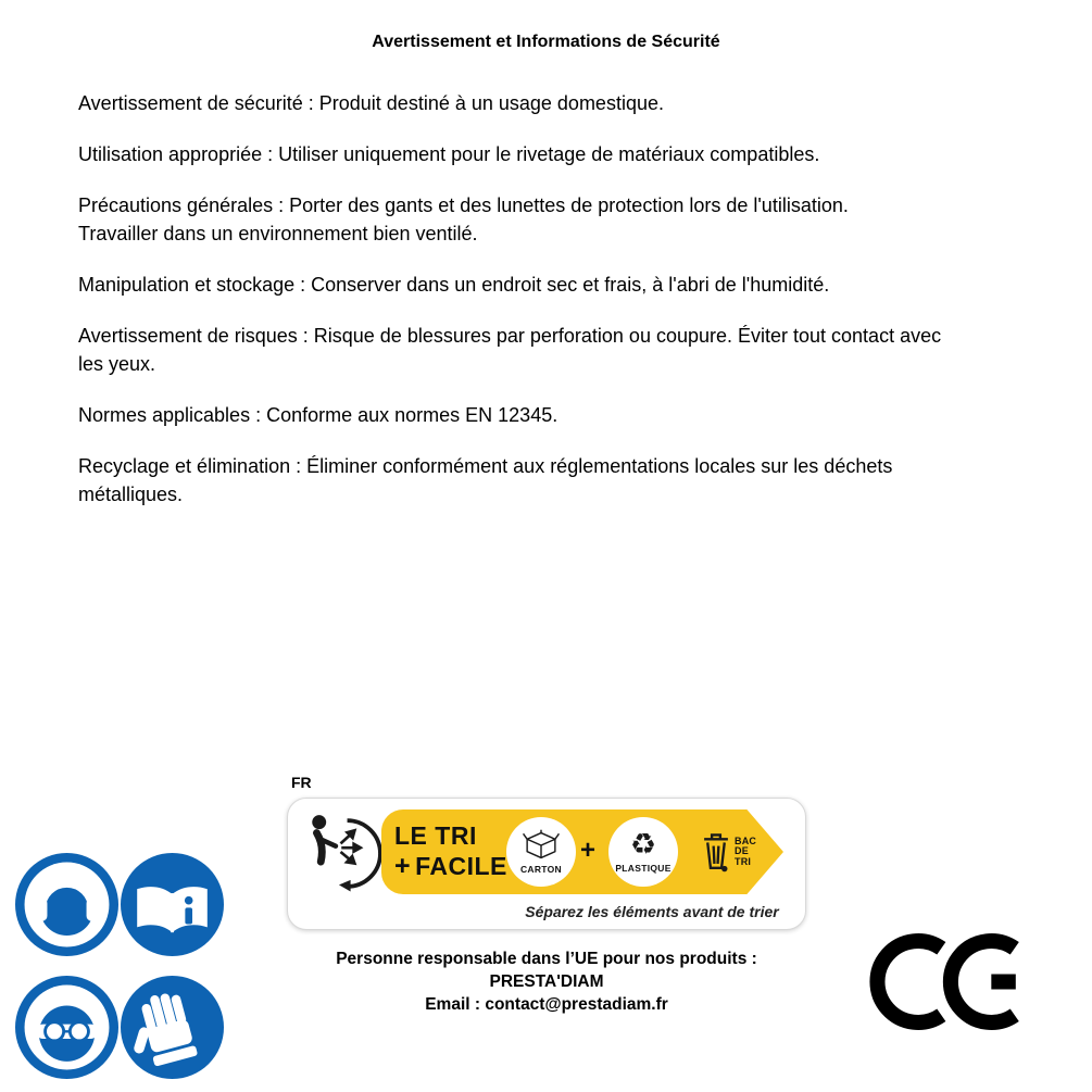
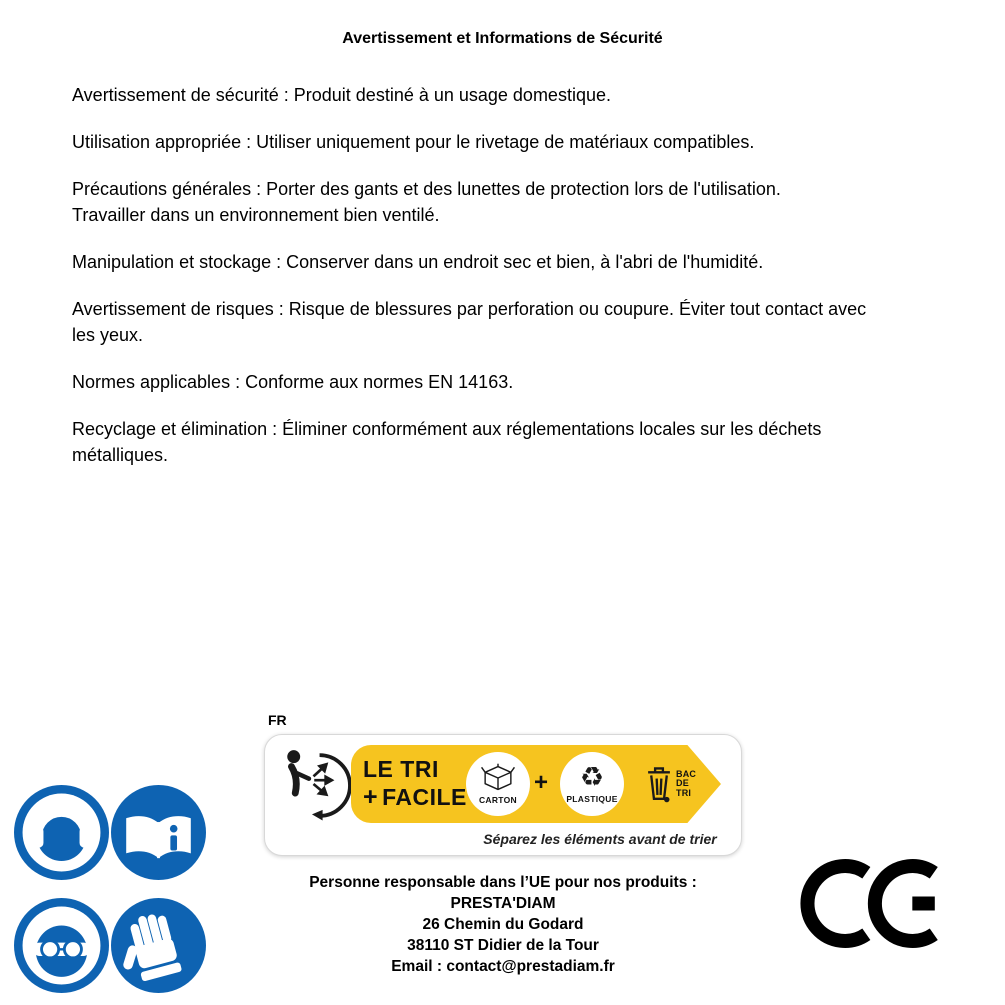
  Avertissement et Informations de Sécurité
  Avertissement de sécurité : Produit destiné à un usage domestique.
  Utilisation appropriée : Utiliser uniquement pour le rivetage de matériaux compatibles.
  Précautions générales : Porter des gants et des lunettes de protection lors de l'utilisation.
  Travailler dans un environnement bien ventilé.
- Manipulation et stockage : Conserver dans un endroit sec et frais, à l'abri de l'humidité.
+ Manipulation et stockage : Conserver dans un endroit sec et bien, à l'abri de l'humidité.
  Avertissement de risques : Risque de blessures par perforation ou coupure. Éviter tout contact avec
  les yeux.
- Normes applicables : Conforme aux normes EN 12345.
+ Normes applicables : Conforme aux normes EN 14163.
  Recyclage et élimination : Éliminer conformément aux réglementations locales sur les déchets
  métalliques.
  FR
  LE TRI
  +
  FACILE
  CARTON
  +
  ♻
  PLASTIQUE
  BAC
  DE
  TRI
  Séparez les éléments avant de trier
  Personne responsable dans l’UE pour nos produits :
  PRESTA'DIAM
+ 26 Chemin du Godard
+ 38110 ST Didier de la Tour
  Email : contact@prestadiam.fr
